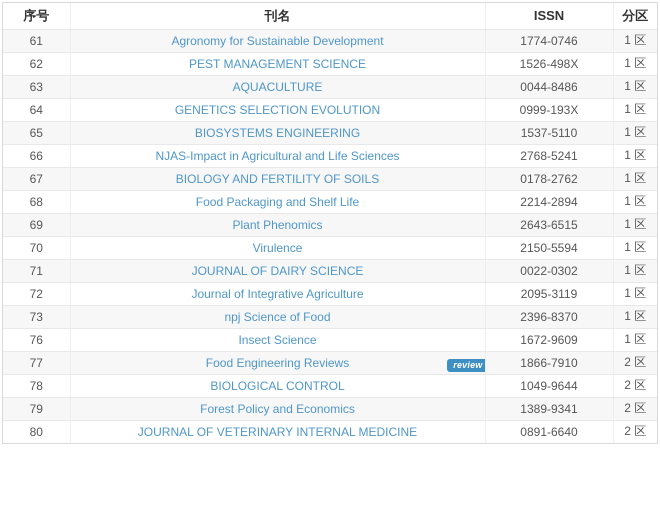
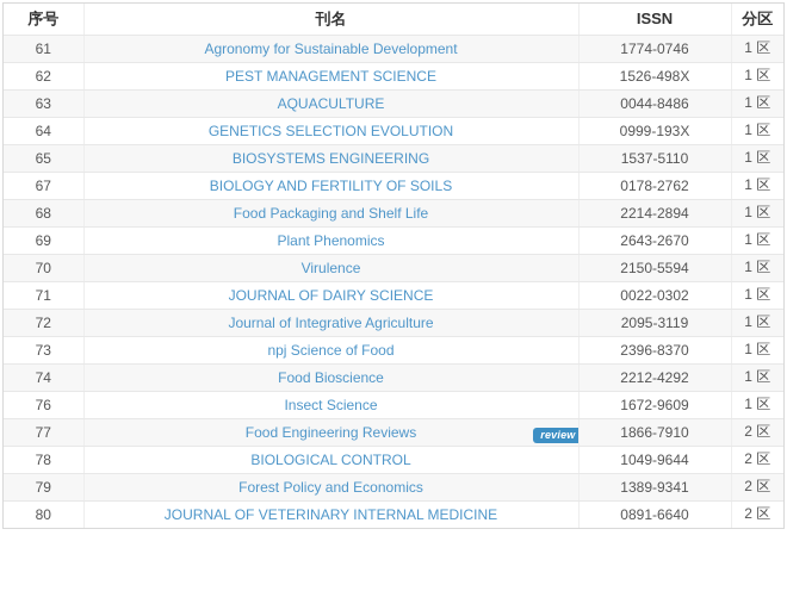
  序号	刊名	ISSN	分区
  61	Agronomy for Sustainable Development	1774-0746	1 区
  62	PEST MANAGEMENT SCIENCE	1526-498X	1 区
  63	AQUACULTURE	0044-8486	1 区
  64	GENETICS SELECTION EVOLUTION	0999-193X	1 区
  65	BIOSYSTEMS ENGINEERING	1537-5110	1 区
- 66	NJAS-Impact in Agricultural and Life Sciences	2768-5241	1 区
  67	BIOLOGY AND FERTILITY OF SOILS	0178-2762	1 区
  68	Food Packaging and Shelf Life	2214-2894	1 区
- 69	Plant Phenomics	2643-6515	1 区
+ 69	Plant Phenomics	2643-2670	1 区
  70	Virulence	2150-5594	1 区
  71	JOURNAL OF DAIRY SCIENCE	0022-0302	1 区
  72	Journal of Integrative Agriculture	2095-3119	1 区
  73	npj Science of Food	2396-8370	1 区
+ 74	Food Bioscience	2212-4292	1 区
  76	Insect Science	1672-9609	1 区
  77	Food Engineering Reviews review	1866-7910	2 区
  78	BIOLOGICAL CONTROL	1049-9644	2 区
  79	Forest Policy and Economics	1389-9341	2 区
  80	JOURNAL OF VETERINARY INTERNAL MEDICINE	0891-6640	2 区
